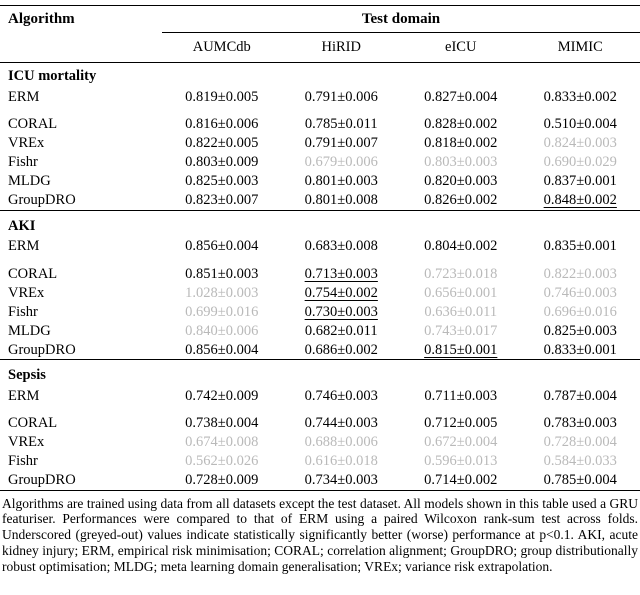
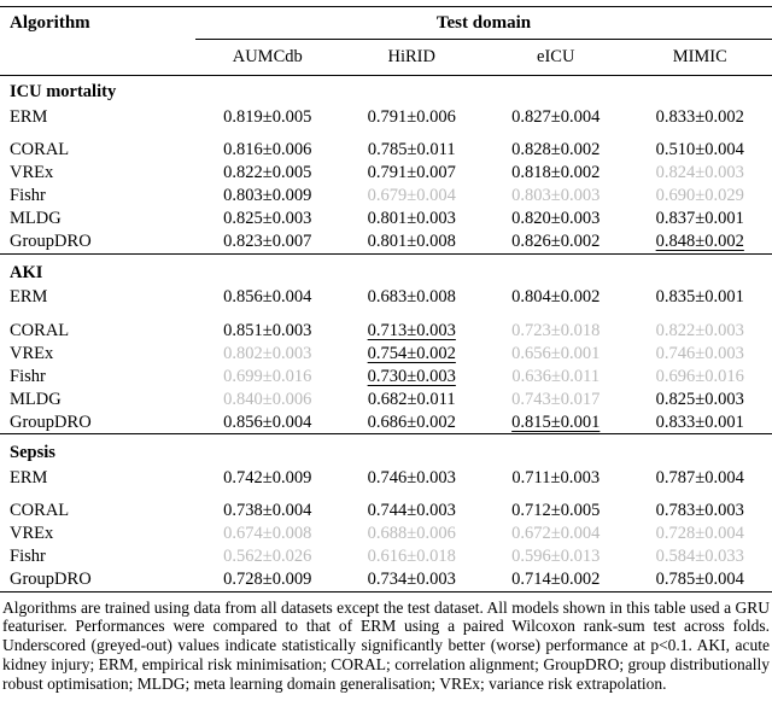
  Algorithm	Test domain
  	AUMCdb	HiRID	eICU	MIMIC
  ICU mortality
  ERM	0.819±0.005	0.791±0.006	0.827±0.004	0.833±0.002
  CORAL	0.816±0.006	0.785±0.011	0.828±0.002	0.510±0.004
  VREx	0.822±0.005	0.791±0.007	0.818±0.002	0.824±0.003
- Fishr	0.803±0.009	0.679±0.006	0.803±0.003	0.690±0.029
+ Fishr	0.803±0.009	0.679±0.004	0.803±0.003	0.690±0.029
  MLDG	0.825±0.003	0.801±0.003	0.820±0.003	0.837±0.001
  GroupDRO	0.823±0.007	0.801±0.008	0.826±0.002	0.848±0.002
  AKI
  ERM	0.856±0.004	0.683±0.008	0.804±0.002	0.835±0.001
  CORAL	0.851±0.003	0.713±0.003	0.723±0.018	0.822±0.003
- VREx	1.028±0.003	0.754±0.002	0.656±0.001	0.746±0.003
+ VREx	0.802±0.003	0.754±0.002	0.656±0.001	0.746±0.003
  Fishr	0.699±0.016	0.730±0.003	0.636±0.011	0.696±0.016
  MLDG	0.840±0.006	0.682±0.011	0.743±0.017	0.825±0.003
  GroupDRO	0.856±0.004	0.686±0.002	0.815±0.001	0.833±0.001
  Sepsis
  ERM	0.742±0.009	0.746±0.003	0.711±0.003	0.787±0.004
  CORAL	0.738±0.004	0.744±0.003	0.712±0.005	0.783±0.003
  VREx	0.674±0.008	0.688±0.006	0.672±0.004	0.728±0.004
  Fishr	0.562±0.026	0.616±0.018	0.596±0.013	0.584±0.033
  GroupDRO	0.728±0.009	0.734±0.003	0.714±0.002	0.785±0.004
  Algorithms are trained using data from all datasets except the test dataset. All models shown in this table used a GRU featuriser. Performances were compared to that of ERM using a paired Wilcoxon rank-sum test across folds. Underscored (greyed-out) values indicate statistically significantly better (worse) performance at p<0.1. AKI, acute kidney injury; ERM, empirical risk minimisation; CORAL; correlation alignment; GroupDRO; group distributionally robust optimisation; MLDG; meta learning domain generalisation; VREx; variance risk extrapolation.
